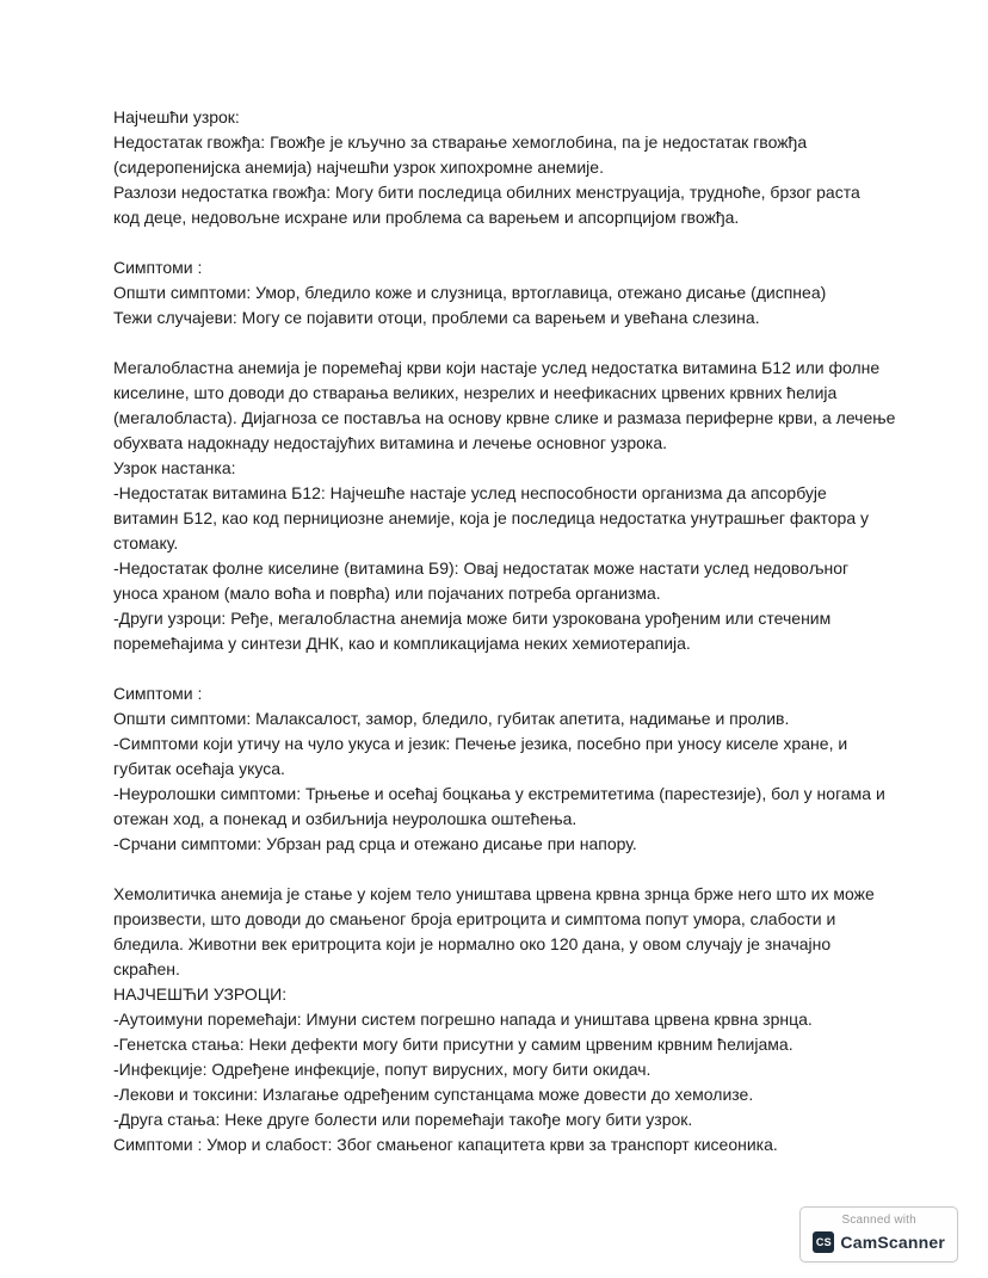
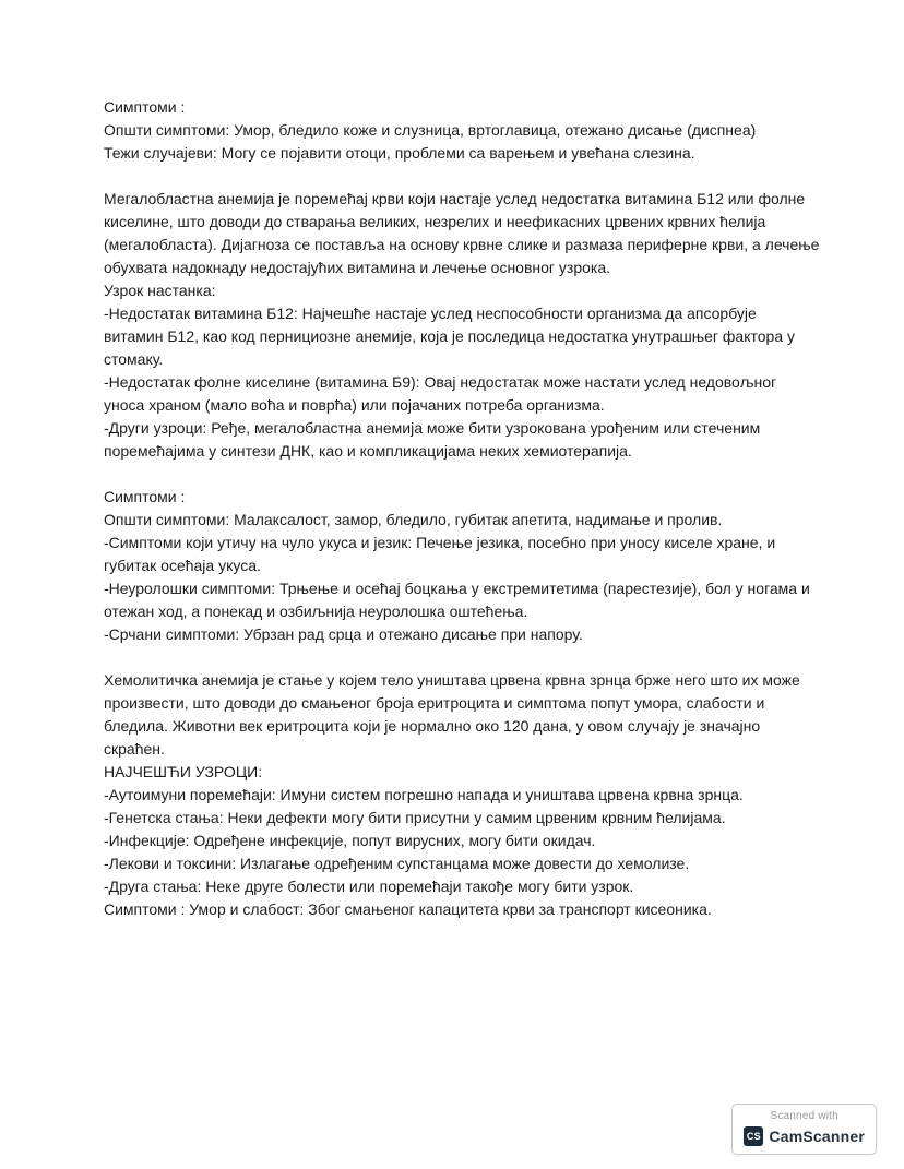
- Најчешћи узрок:
- Недостатак гвожђа: Гвожђе је кључно за стварање хемоглобина, па је недостатак гвожђа
- (сидеропенијска анемија) најчешћи узрок хипохромне анемије.
- Разлози недостатка гвожђа: Могу бити последица обилних менструација, трудноће, брзог раста
- код деце, недовољне исхране или проблема са варењем и апсорпцијом гвожђа.
  Симптоми :
  Општи симптоми: Умор, бледило коже и слузница, вртоглавица, отежано дисање (диспнеа)
  Тежи случајеви: Могу се појавити отоци, проблеми са варењем и увећана слезина.
  Мегалобластна анемија је поремећај крви који настаје услед недостатка витамина Б12 или фолне
  киселине, што доводи до стварања великих, незрелих и неефикасних црвених крвних ћелија
  (мегалобласта). Дијагноза се поставља на основу крвне слике и размаза периферне крви, а лечење
  обухвата надокнаду недостајућих витамина и лечење основног узрока.
  Узрок настанка:
  -Недостатак витамина Б12: Најчешће настаје услед неспособности организма да апсорбује
  витамин Б12, као код пернициозне анемије, која је последица недостатка унутрашњег фактора у
  стомаку.
  -Недостатак фолне киселине (витамина Б9): Овај недостатак може настати услед недовољног
  уноса храном (мало воћа и поврћа) или појачаних потреба организма.
  -Други узроци: Ређе, мегалобластна анемија може бити узрокована урођеним или стеченим
  поремећајима у синтези ДНК, као и компликацијама неких хемиотерапија.
  Симптоми :
  Општи симптоми: Малаксалост, замор, бледило, губитак апетита, надимање и пролив.
  -Симптоми који утичу на чуло укуса и језик: Печење језика, посебно при уносу киселе хране, и
  губитак осећаја укуса.
  -Неуролошки симптоми: Трњење и осећај боцкања у екстремитетима (парестезије), бол у ногама и
  отежан ход, а понекад и озбиљнија неуролошка оштећења.
  -Срчани симптоми: Убрзан рад срца и отежано дисање при напору.
  Хемолитичка анемија је стање у којем тело уништава црвена крвна зрнца брже него што их може
  произвести, што доводи до смањеног броја еритроцита и симптома попут умора, слабости и
  бледила. Животни век еритроцита који је нормално око 120 дана, у овом случају је значајно
  скраћен.
  НАЈЧЕШЋИ УЗРОЦИ:
  -Аутоимуни поремећаји: Имуни систем погрешно напада и уништава црвена крвна зрнца.
  -Генетска стања: Неки дефекти могу бити присутни у самим црвеним крвним ћелијама.
  -Инфекције: Одређене инфекције, попут вирусних, могу бити окидач.
  -Лекови и токсини: Излагање одређеним супстанцама може довести до хемолизе.
  -Друга стања: Неке друге болести или поремећаји такође могу бити узрок.
  Симптоми : Умор и слабост: Због смањеног капацитета крви за транспорт кисеоника.
  Scanned with
  CS
  CamScanner
